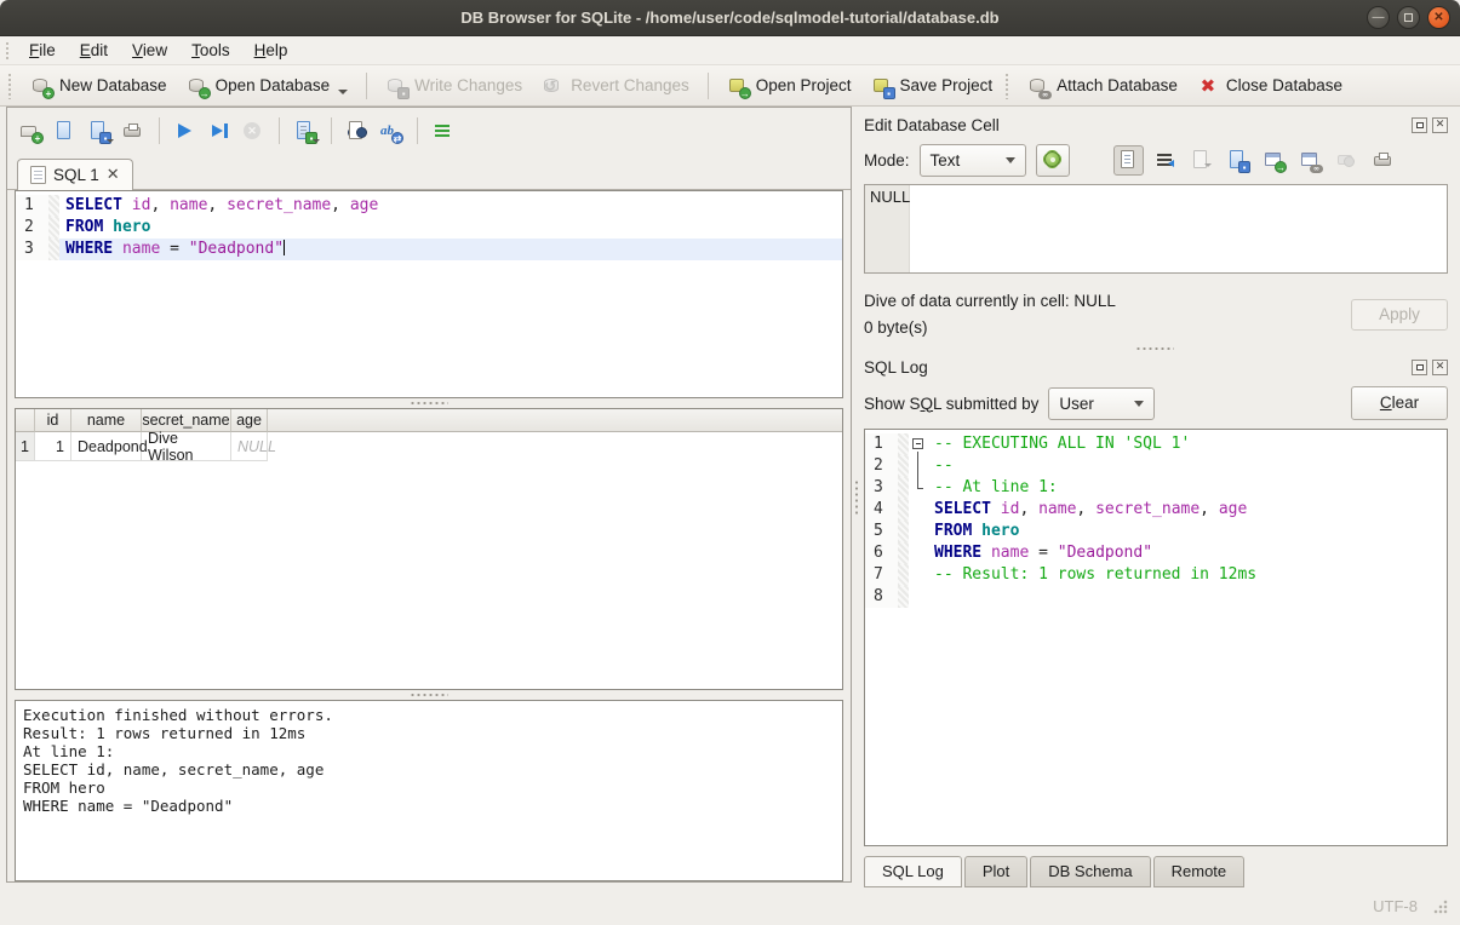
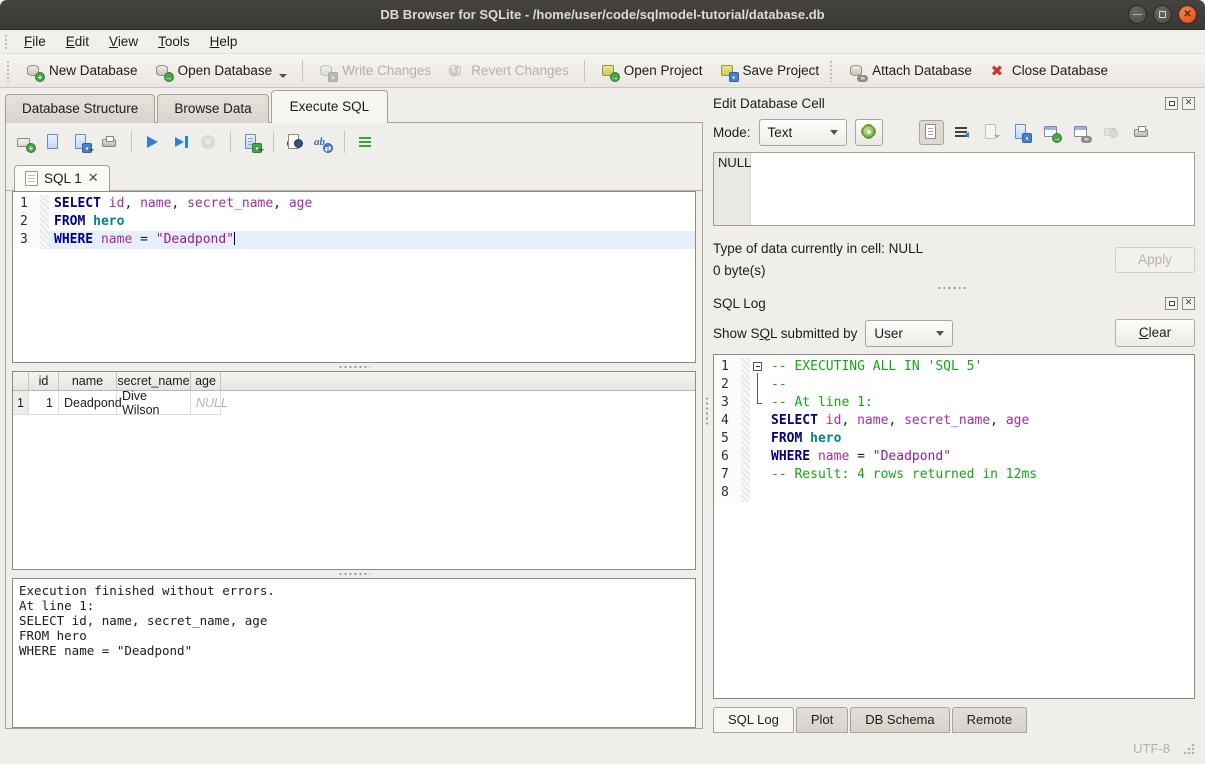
  DB Browser for SQLite - /home/user/code/sqlmodel-tutorial/database.db
  —
  ✕
  File
  Edit
  View
  Tools
  Help
  +
  New Database
  →
  Open Database
  ▪
  Write Changes
  ↺
  Revert Changes
  →
  Open Project
  ▪
  Save Project
  Attach Database
  ✖
  Close Database
+ Database Structure
+ Browse Data
+ Execute SQL
  +
  ▪
  ✕
  ▪
  ab
  ⇄
  SQL 1
  ✕
  1
  SELECT id, name, secret_name, age
  2
  FROM hero
  3
  WHERE name = "Deadpond"
  id
  name
  secret_name
  age
  1
  1
  Deadpon
  Dive Wilson
  NULL
  Execution finished without errors.
- Result: 1 rows returned in 12ms
  At line 1:
  SELECT id, name, secret_name, age
  FROM hero
  WHERE name = "Deadpond"
  Edit Database Cell
  ✕
  Mode:
  Text
  ▪
  →
  NULL
- Dive of data currently in cell: NULL
+ Type of data currently in cell: NULL
  0 byte(s)
  Apply
  SQL Log
  ✕
  Show SQL submitted by
  User
  Clear
  1
- -- EXECUTING ALL IN 'SQL 1'
+ -- EXECUTING ALL IN 'SQL 5'
  2
  --
  3
  -- At line 1:
  4
  SELECT id, name, secret_name, age
  5
  FROM hero
  6
  WHERE name = "Deadpond"
  7
- -- Result: 1 rows returned in 12ms
+ -- Result: 4 rows returned in 12ms
  8
  SQL Log
  Plot
  DB Schema
  Remote
  UTF-8
